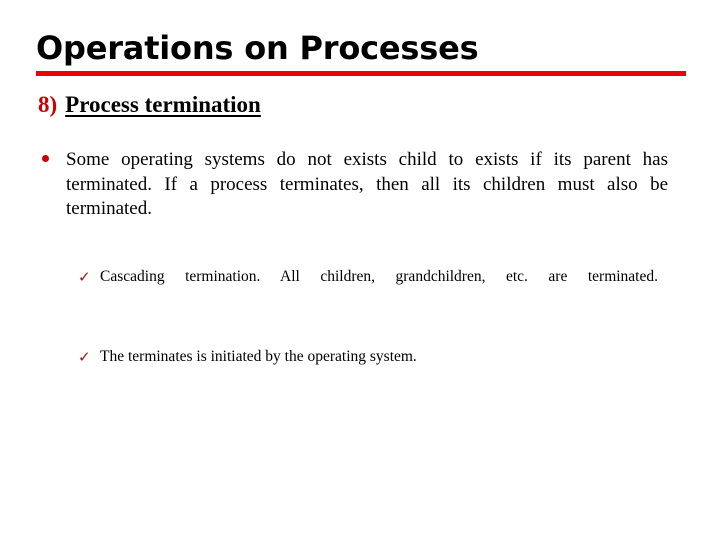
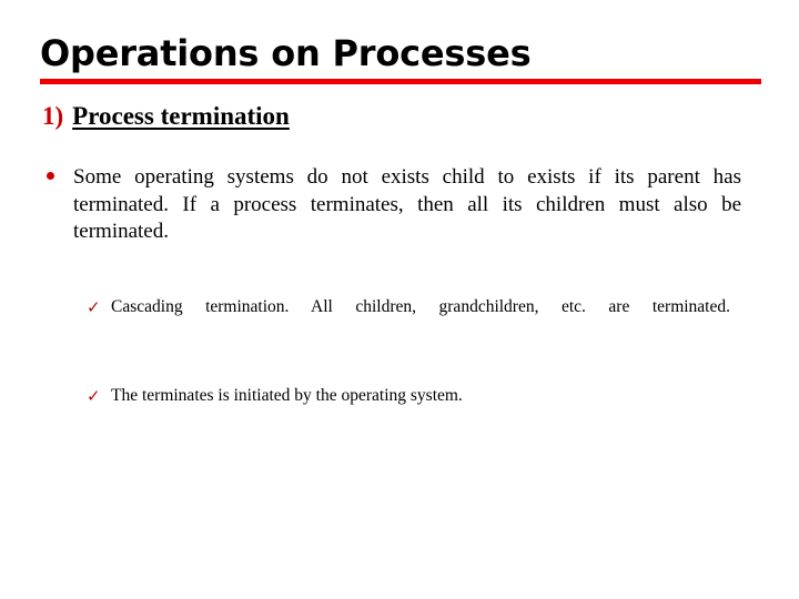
  Operations on Processes
- 8) Process termination
+ 1) Process termination
  Some operating systems do not exists child to exists if its parent has terminated. If a process terminates, then all its children must also be terminated.
  ✓
  Cascading termination. All children, grandchildren, etc. are terminated.
  ✓
  The terminates is initiated by the operating system.
